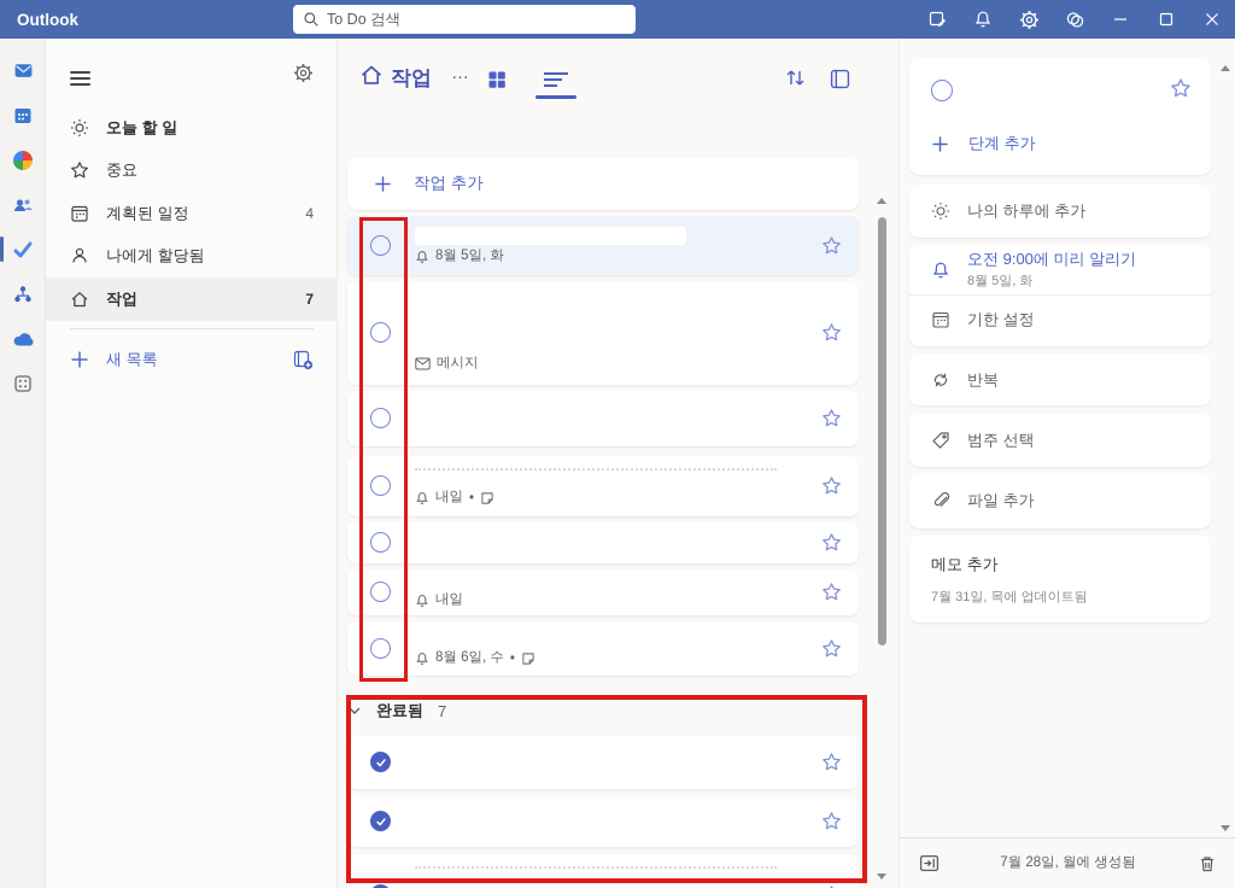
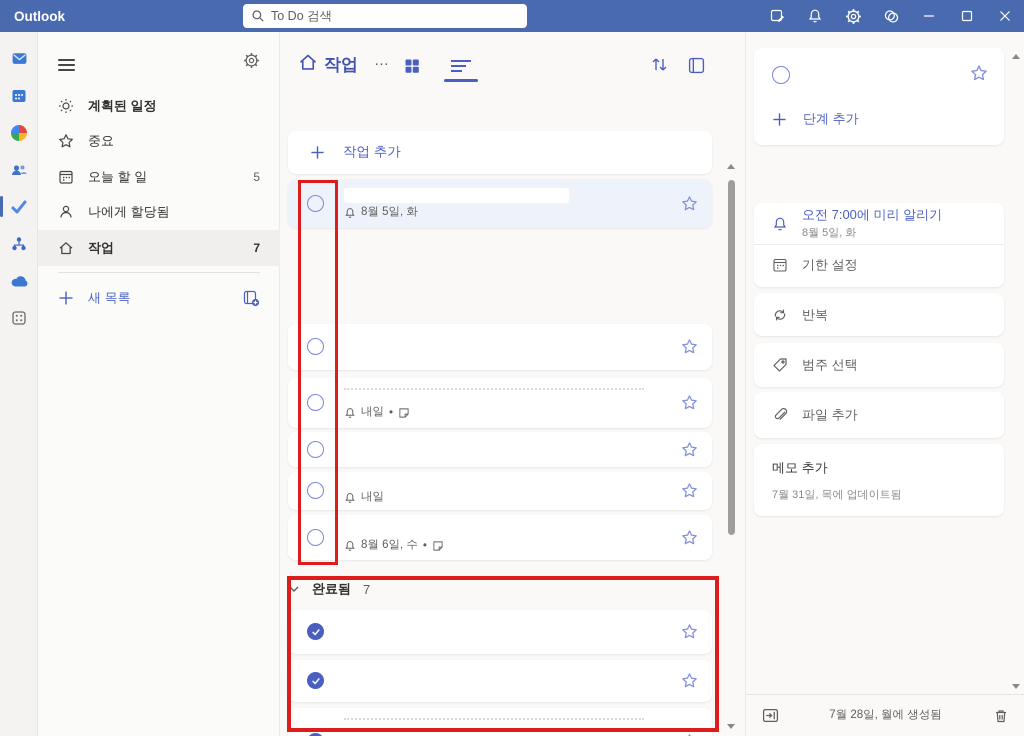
  Outlook
  To Do 검색
- 오늘 할 일
+ 계획된 일정
  중요
- 계획된 일정
+ 오늘 할 일
- 4
+ 5
  나에게 할당됨
  작업
  7
  새 목록
  작업
  …
  작업 추가
  8월 5일, 화
- 메시지
  내일
  •
  내일
  8월 6일, 수
  •
  완료됨
  7
  단계 추가
- 나의 하루에 추가
- 오전 9:00에 미리 알리기
+ 오전 7:00에 미리 알리기
  8월 5일, 화
  기한 설정
  반복
  범주 선택
  파일 추가
  메모 추가
  7월 31일, 목에 업데이트됨
  7월 28일, 월에 생성됨
